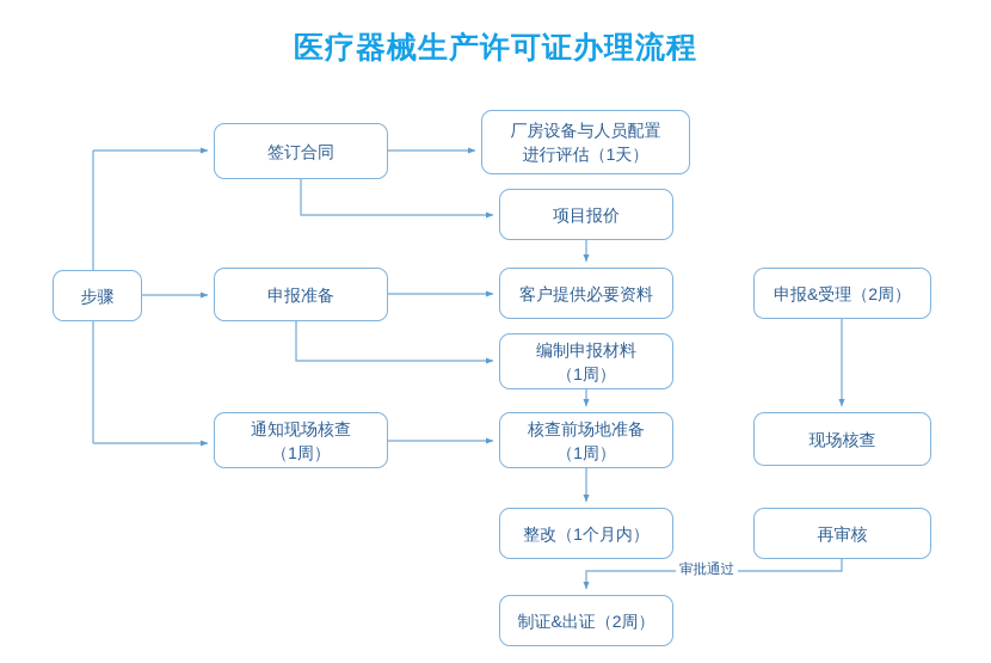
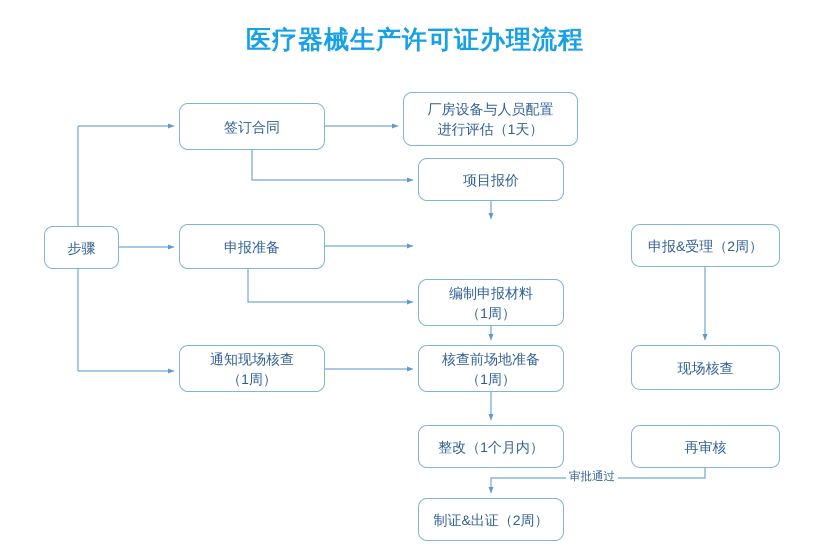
  医疗器械生产许可证办理流程
  步骤
  签订合同
  申报准备
  通知现场核查
  （1周）
  厂房设备与人员配置
  进行评估（1天）
  项目报价
- 客户提供必要资料
  编制申报材料
  （1周）
  核查前场地准备
  （1周）
  整改（1个月内）
  制证&出证（2周）
  申报&受理（2周）
  现场核查
  再审核
  审批通过
